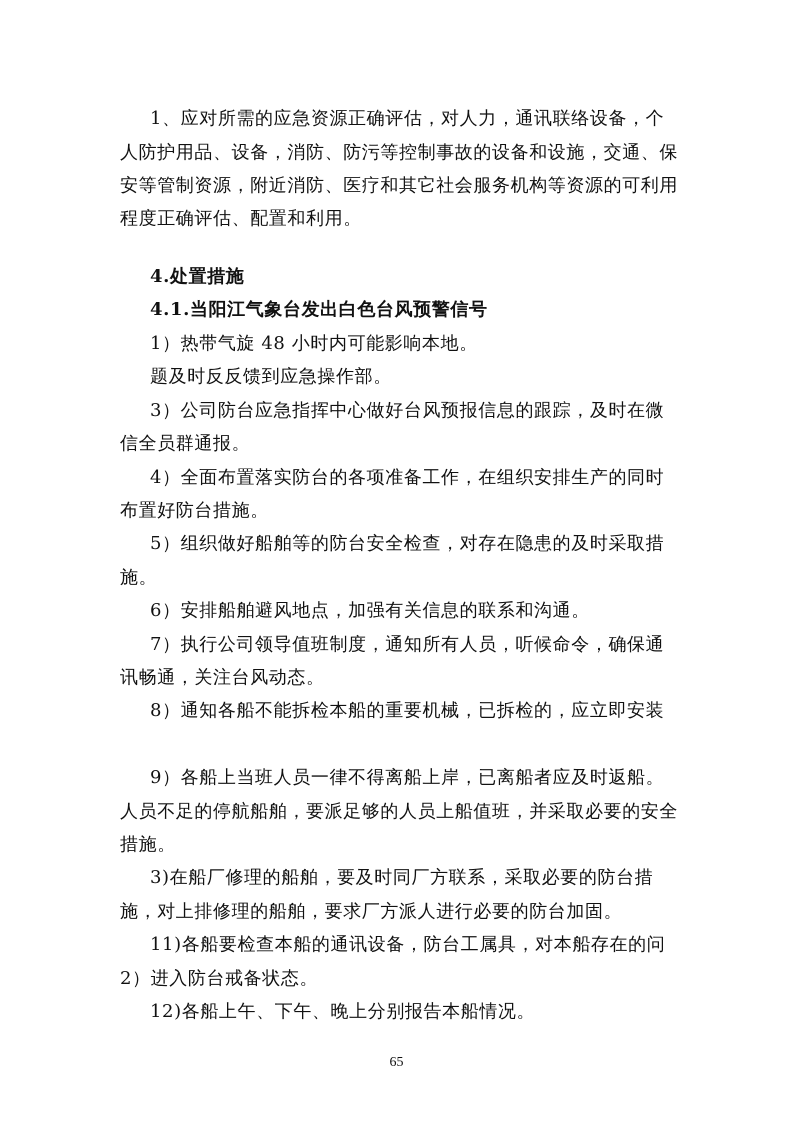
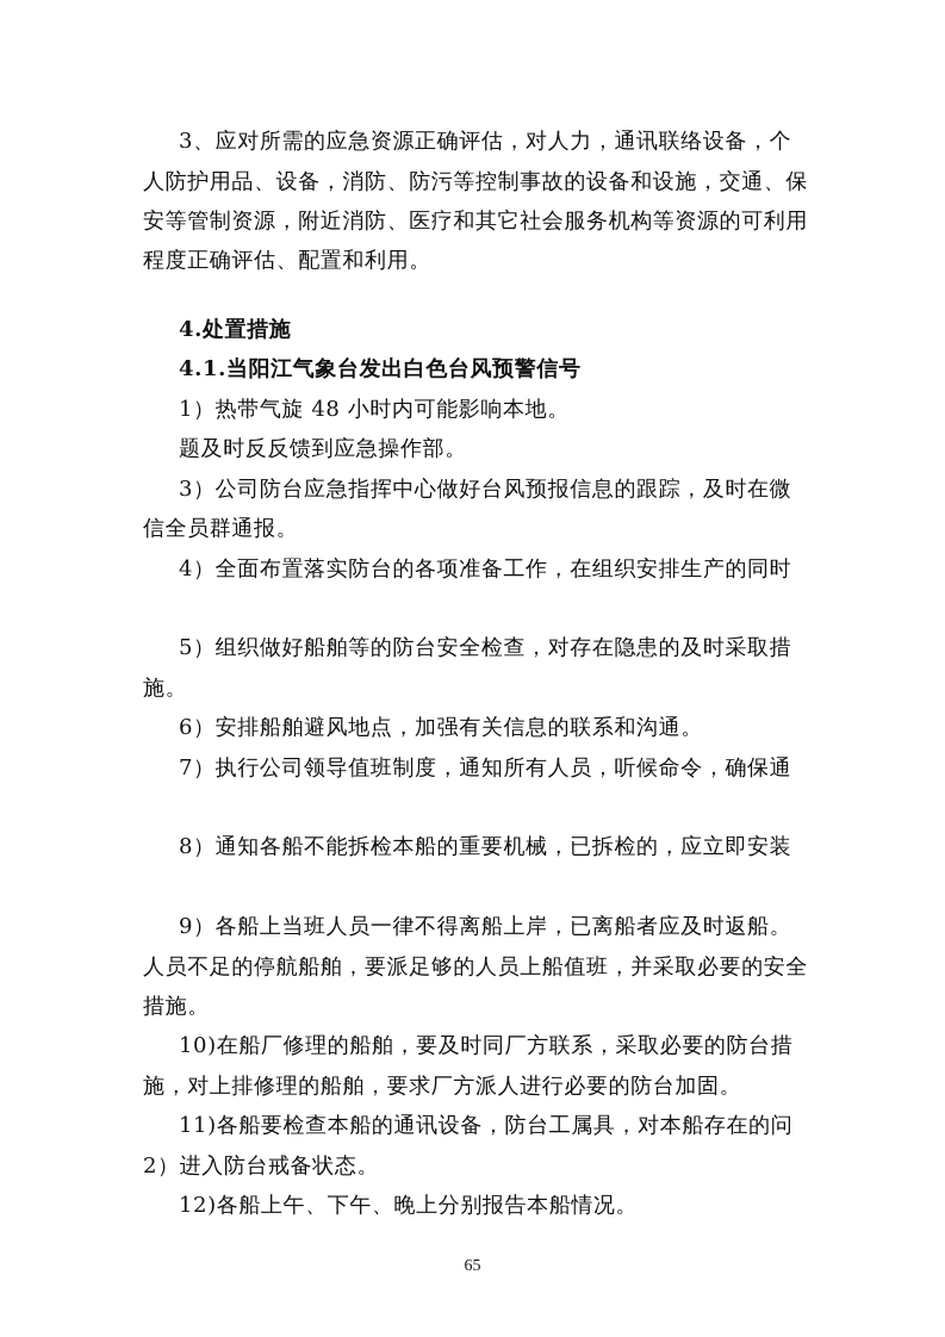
- 1、应对所需的应急资源正确评估，对人力，通讯联络设备，个
+ 3、应对所需的应急资源正确评估，对人力，通讯联络设备，个
  人防护用品、设备，消防、防污等控制事故的设备和设施，交通、保
  安等管制资源，附近消防、医疗和其它社会服务机构等资源的可利用
  程度正确评估、配置和利用。
  4.处置措施
  4.1.当阳江气象台发出白色台风预警信号
  1）热带气旋 48 小时内可能影响本地。
  题及时反反馈到应急操作部。
  3）公司防台应急指挥中心做好台风预报信息的跟踪，及时在微
  信全员群通报。
  4）全面布置落实防台的各项准备工作，在组织安排生产的同时
- 布置好防台措施。
  5）组织做好船舶等的防台安全检查，对存在隐患的及时采取措
  施。
  6）安排船舶避风地点，加强有关信息的联系和沟通。
  7）执行公司领导值班制度，通知所有人员，听候命令，确保通
- 讯畅通，关注台风动态。
  8）通知各船不能拆检本船的重要机械，已拆检的，应立即安装
  9）各船上当班人员一律不得离船上岸，已离船者应及时返船。
  人员不足的停航船舶，要派足够的人员上船值班，并采取必要的安全
  措施。
- 3)在船厂修理的船舶，要及时同厂方联系，采取必要的防台措
+ 10)在船厂修理的船舶，要及时同厂方联系，采取必要的防台措
  施，对上排修理的船舶，要求厂方派人进行必要的防台加固。
  11)各船要检查本船的通讯设备，防台工属具，对本船存在的问
  2）进入防台戒备状态。
  12)各船上午、下午、晚上分别报告本船情况。
  65
